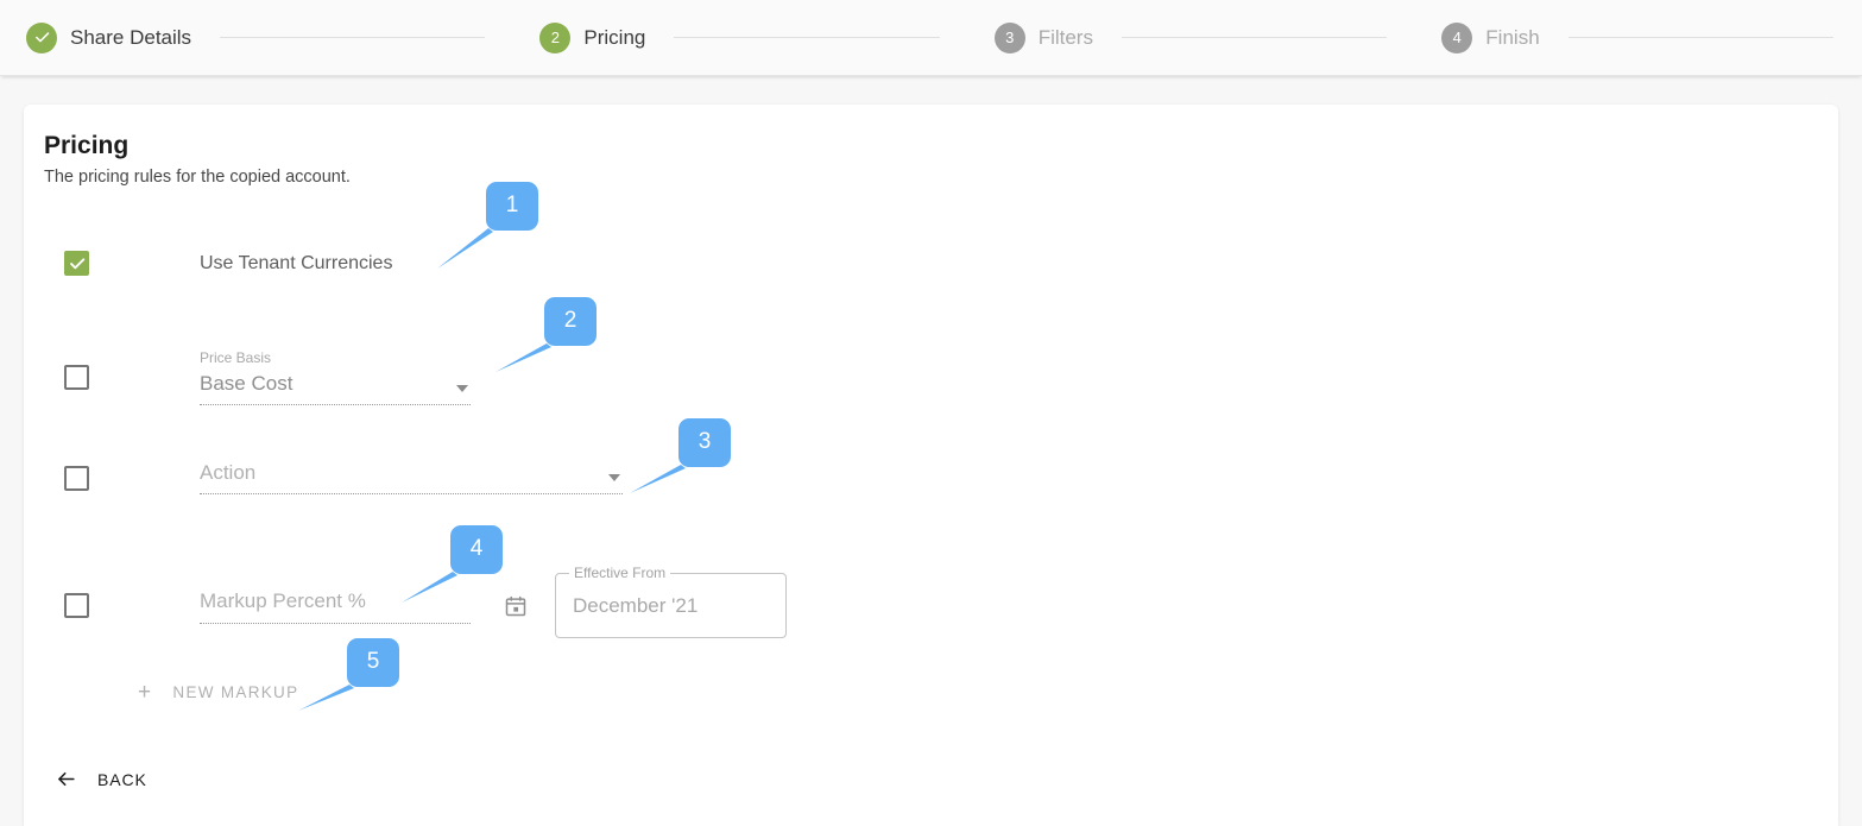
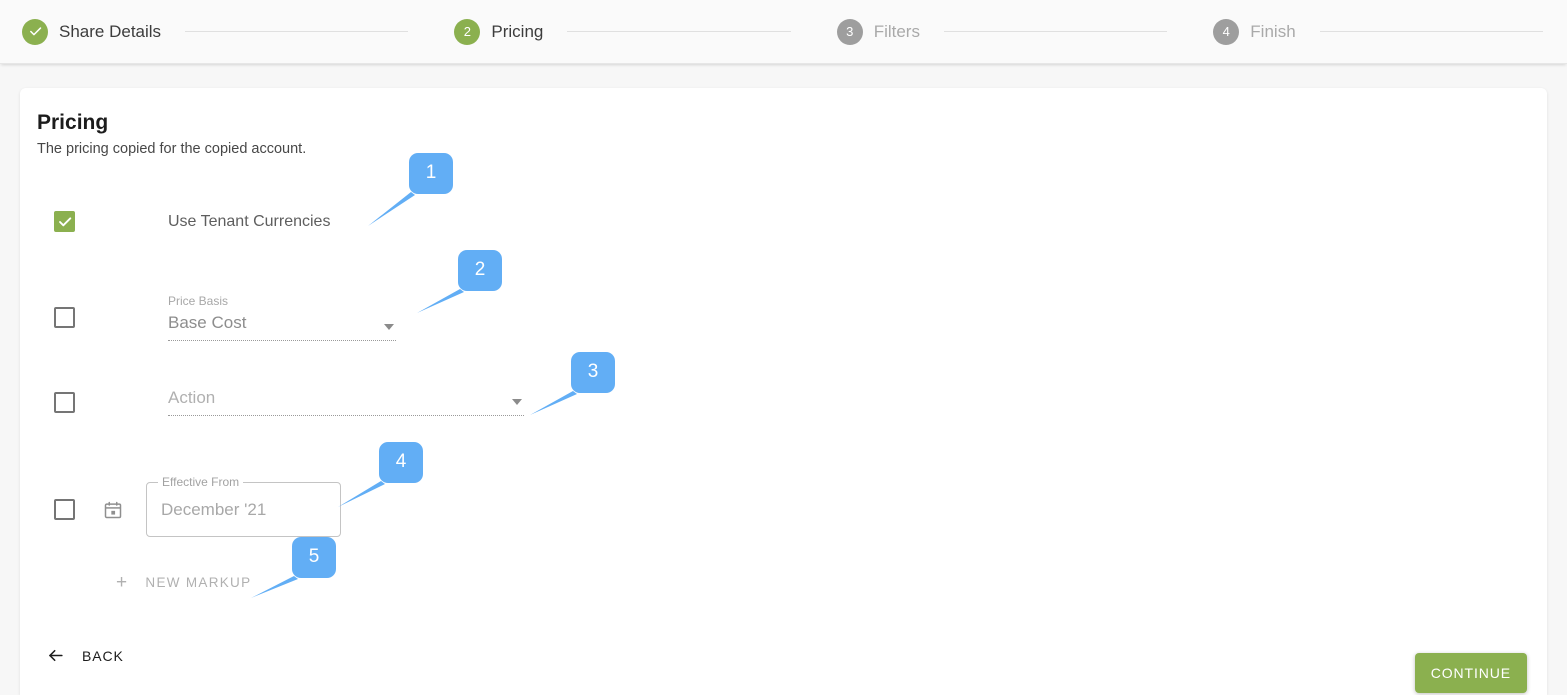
  Share Details
  2
  Pricing
  3
  Filters
  4
  Finish
  Pricing
- The pricing rules for the copied account.
+ The pricing copied for the copied account.
  Use Tenant Currencies
  Price Basis
  Base Cost
  Action
- Markup Percent %
  Effective From
  December '21
  +
  NEW MARKUP
  BACK
+ CONTINUE
  1
  2
  3
  4
  5
